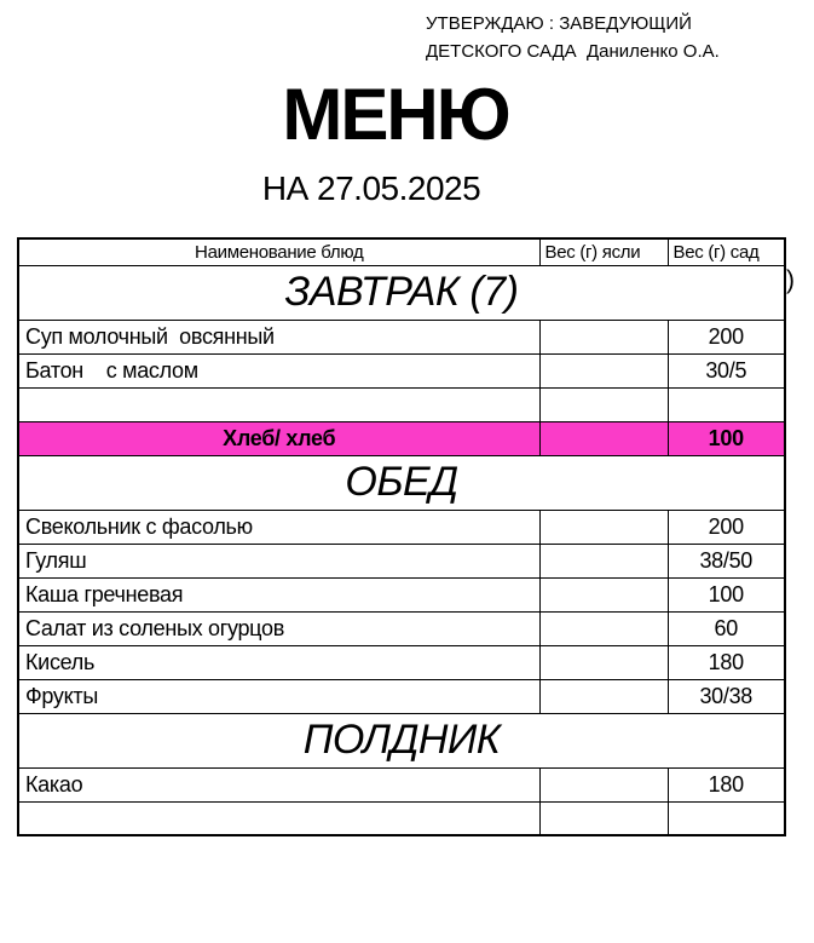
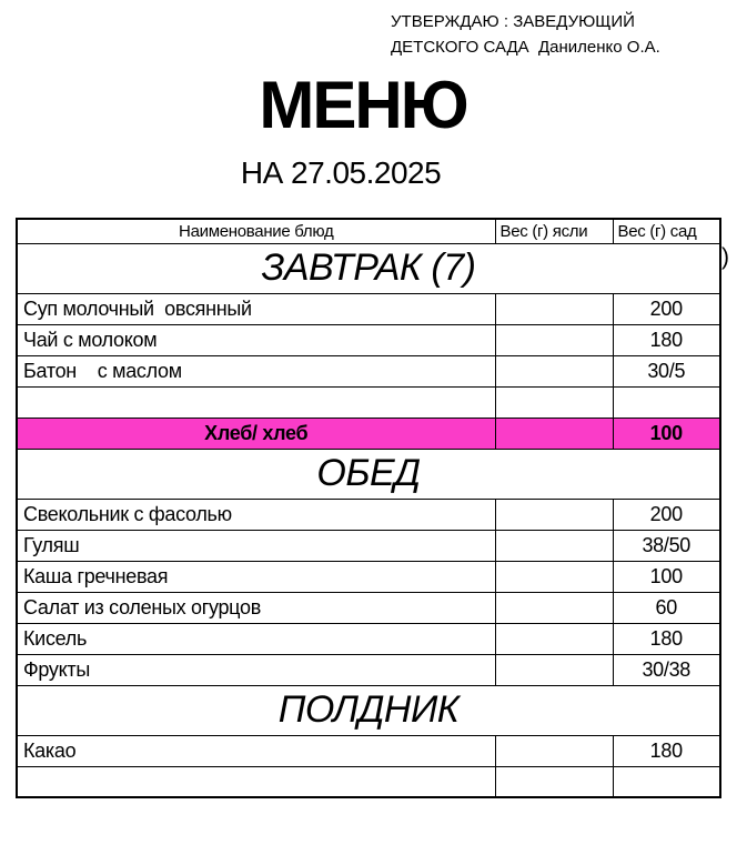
  УТВЕРЖДАЮ : ЗАВЕДУЮЩИЙ
  ДЕТСКОГО САДА Даниленко О.А.
  МЕНЮ
  НА 27.05.2025
  Наименование блюд	Вес (г) ясли	Вес (г) сад
  ЗАВТРАК (7)
  Суп молочный овсянный		200
+ Чай с молоком		180
  Батон с маслом		30/5
  Хлеб/ хлеб		100
  ОБЕД
  Свекольник с фасолью		200
  Гуляш		38/50
  Каша гречневая		100
  Салат из соленых огурцов		60
  Кисель		180
  Фрукты		30/38
  ПОЛДНИК
  Какао		180
  )
